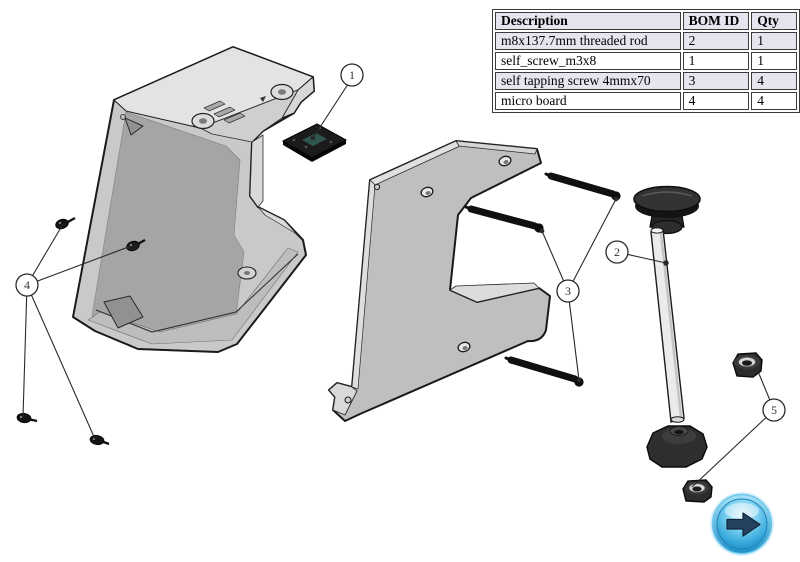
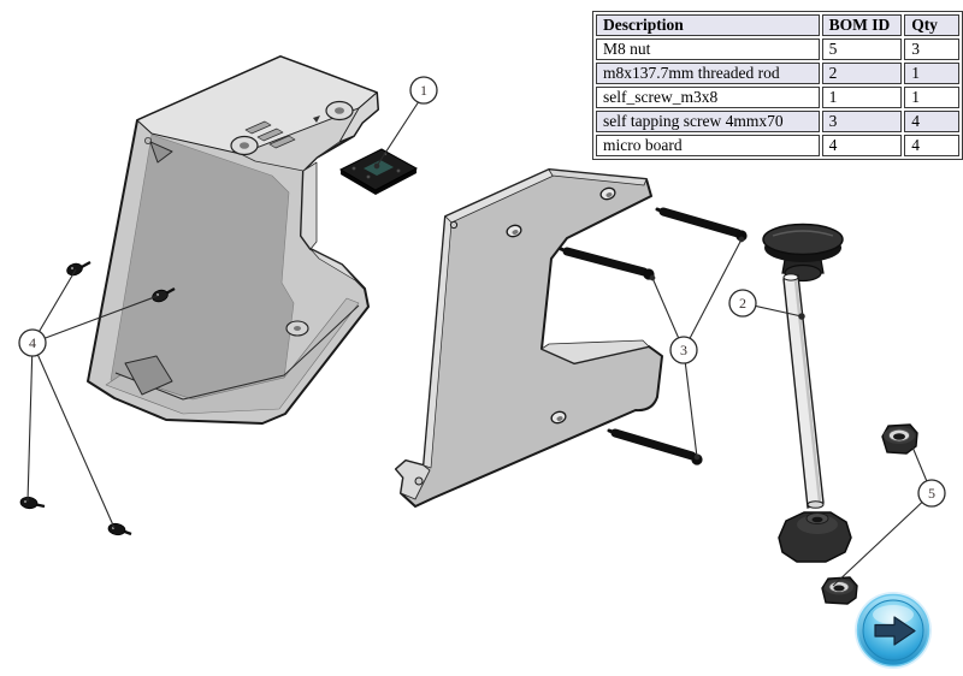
  1
  2
  3
  4
  5
  Description	BOM ID	Qty
+ M8 nut	5	3
  m8x137.7mm threaded rod	2	1
  self_screw_m3x8	1	1
  self tapping screw 4mmx70	3	4
  micro board	4	4
